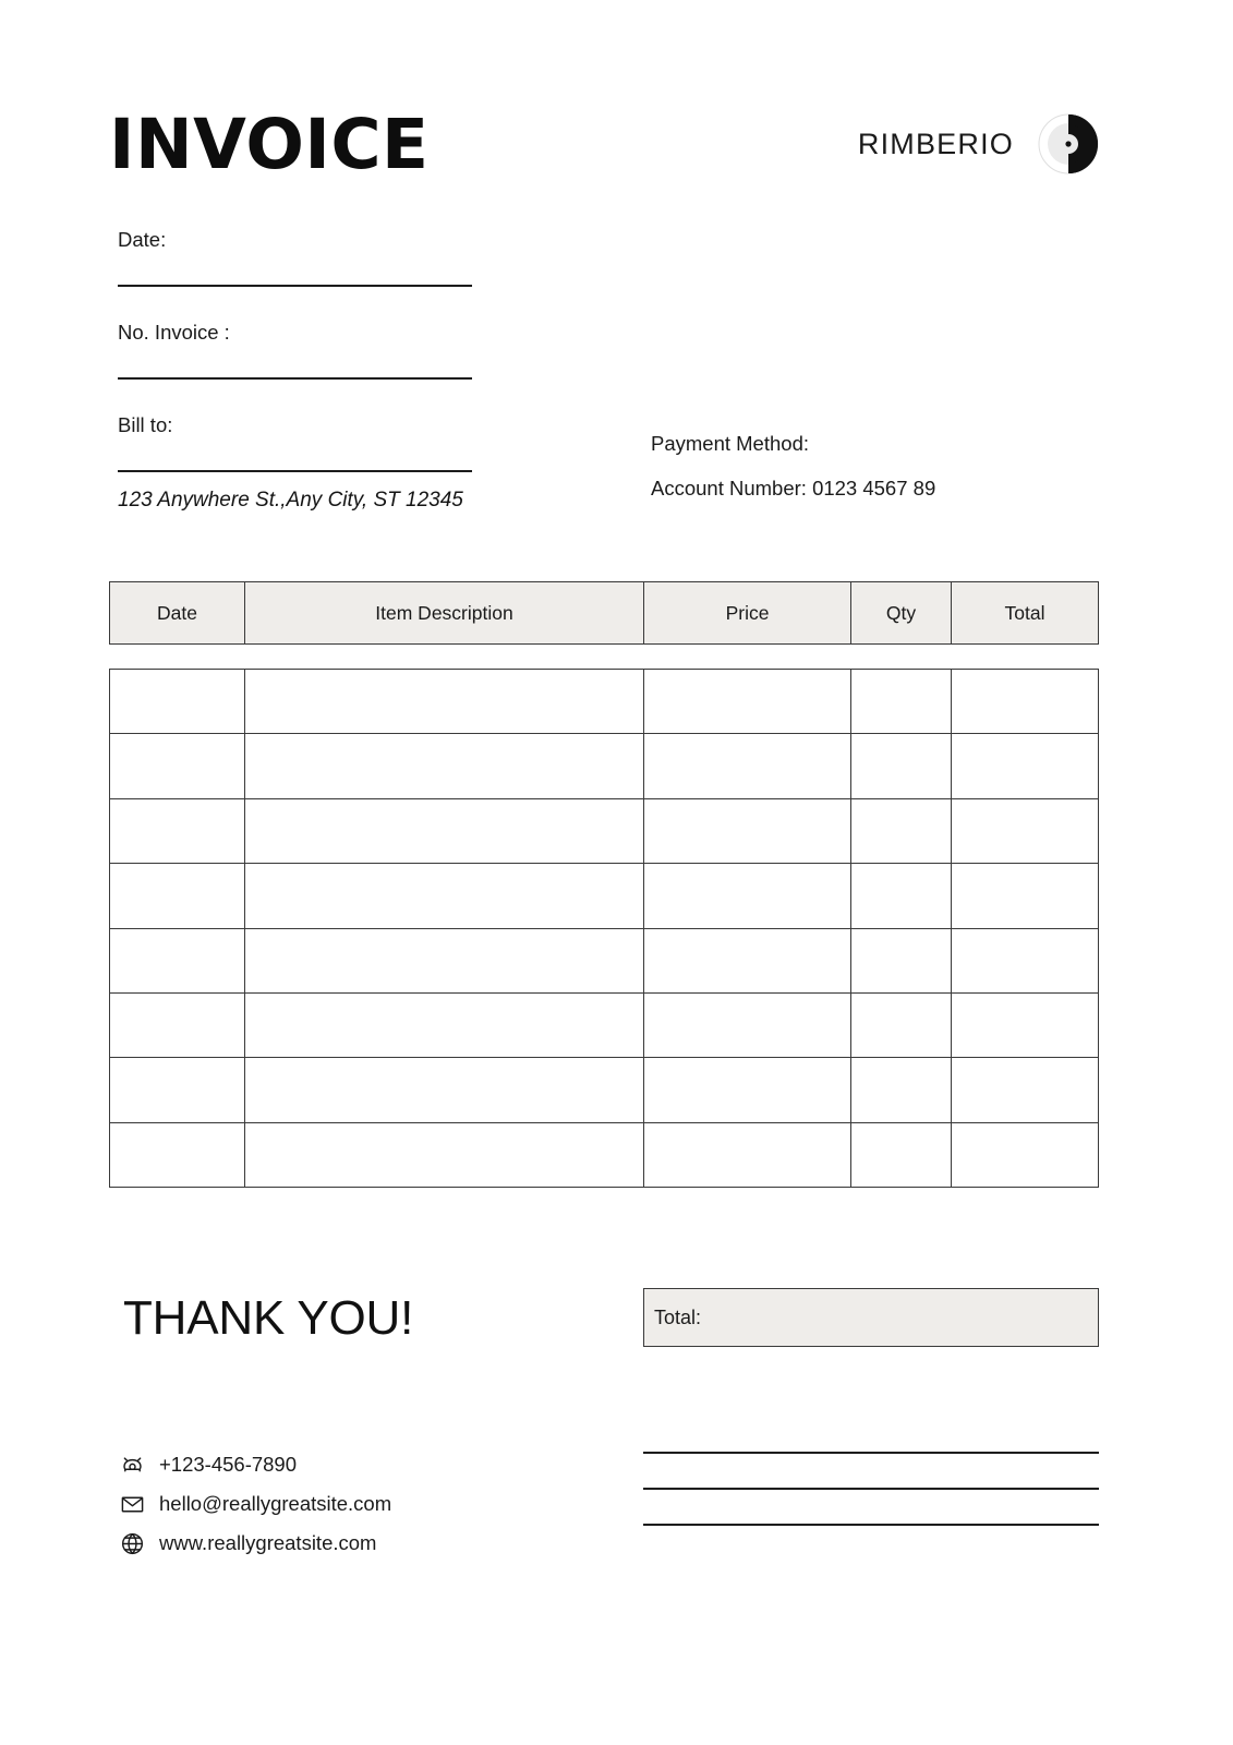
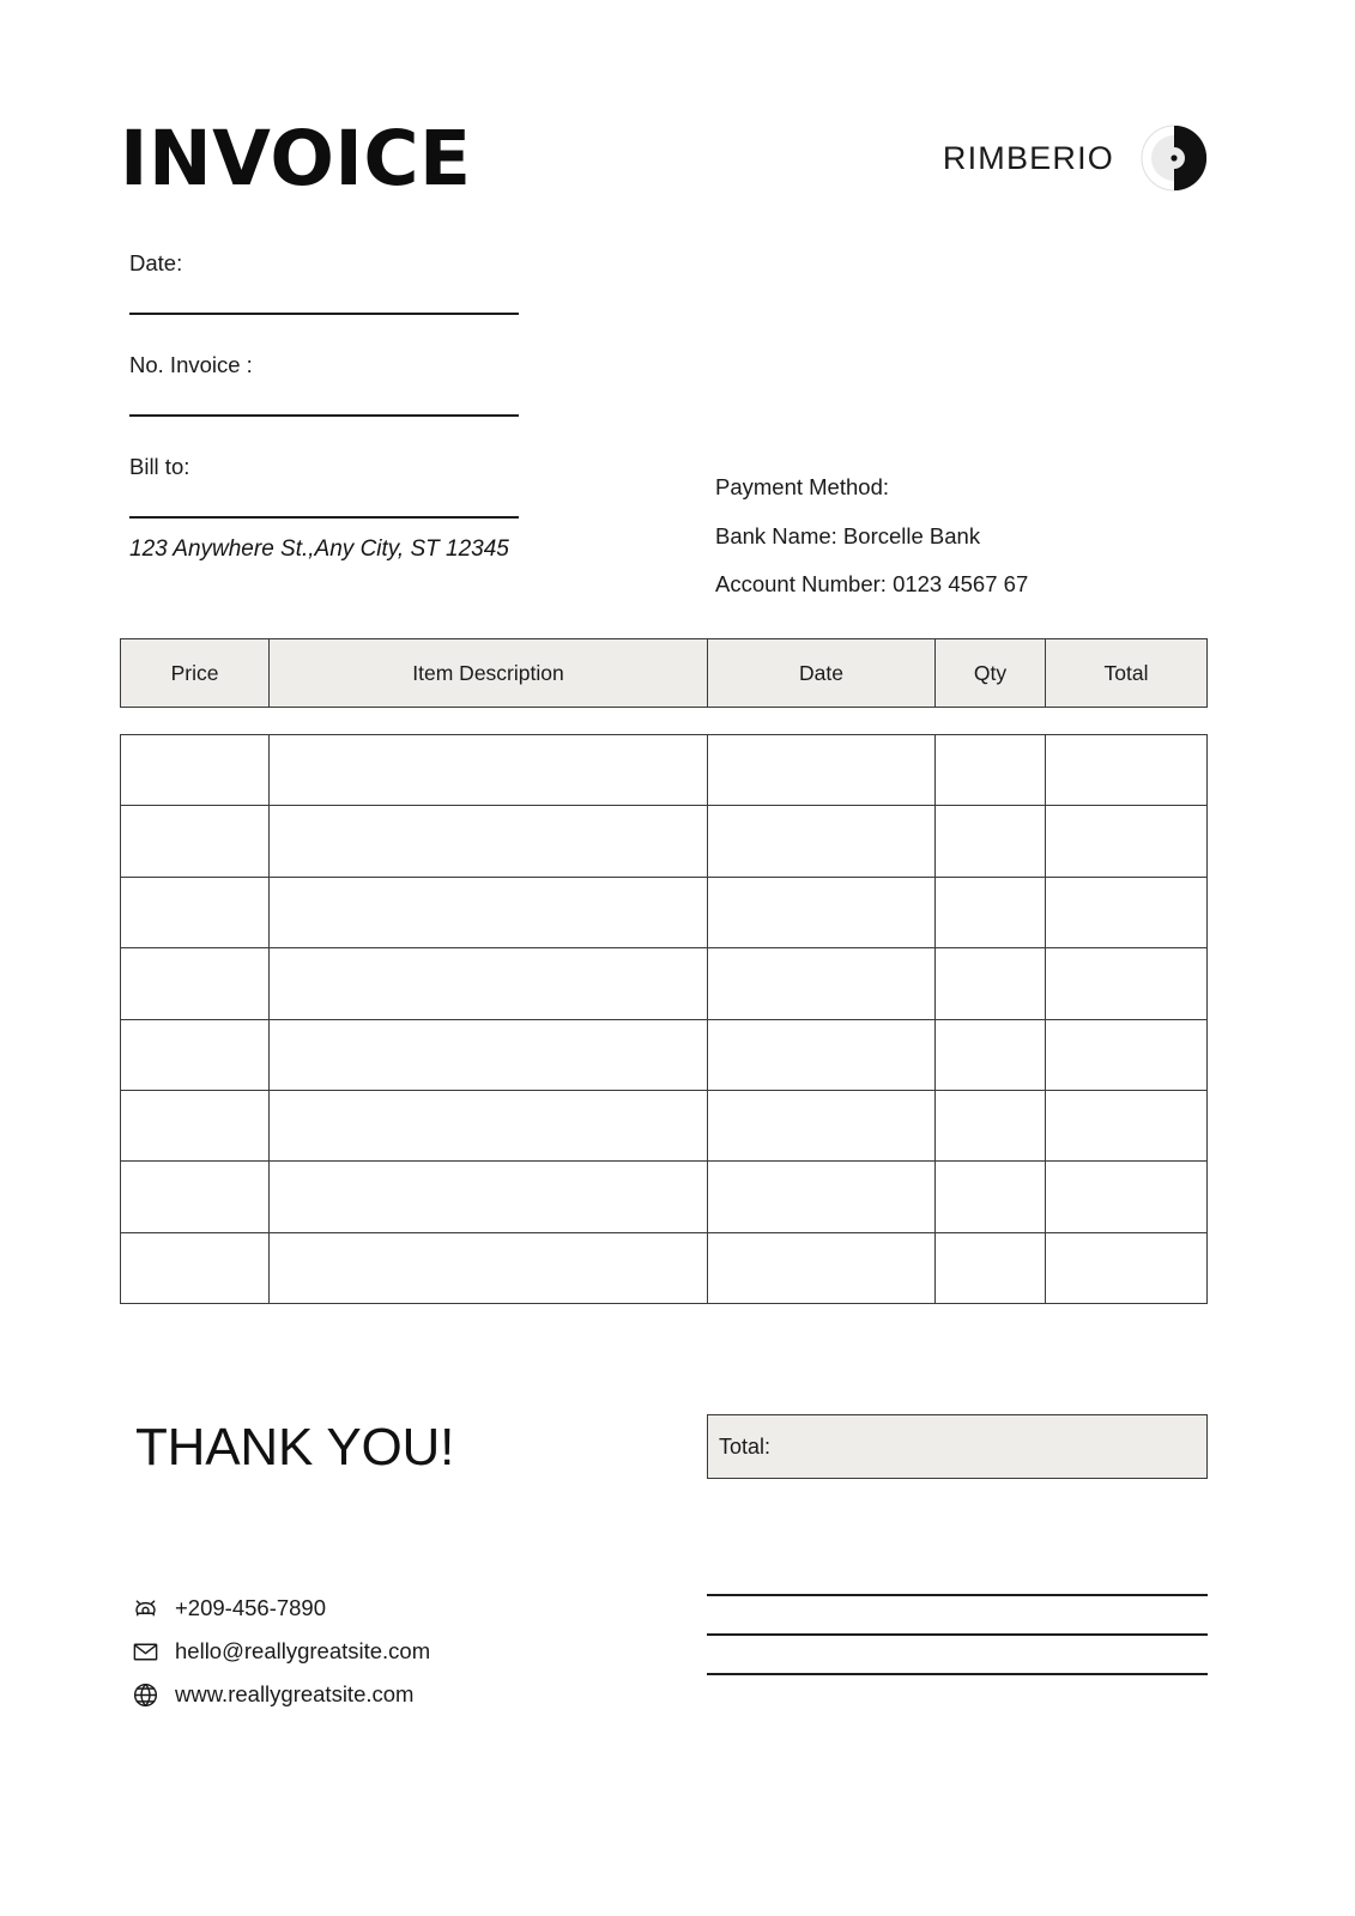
  INVOICE
  RIMBERIO
  Date:
  No. Invoice :
  Bill to:
  123 Anywhere St.,Any City, ST 12345
  Payment Method:
+ Bank Name: Borcelle Bank
- Account Number: 0123 4567 89
+ Account Number: 0123 4567 67
- Date
+ Price
  Item Description
- Price
+ Date
  Qty
  Total
  THANK YOU!
  Total:
- +123-456-7890
+ +209-456-7890
  hello@reallygreatsite.com
  www.reallygreatsite.com
